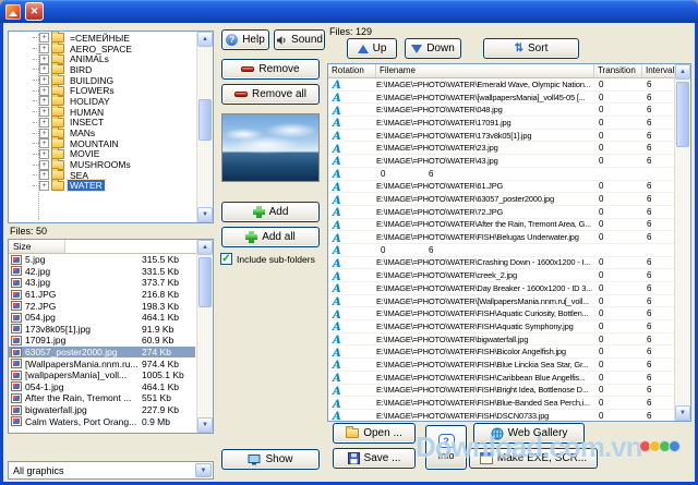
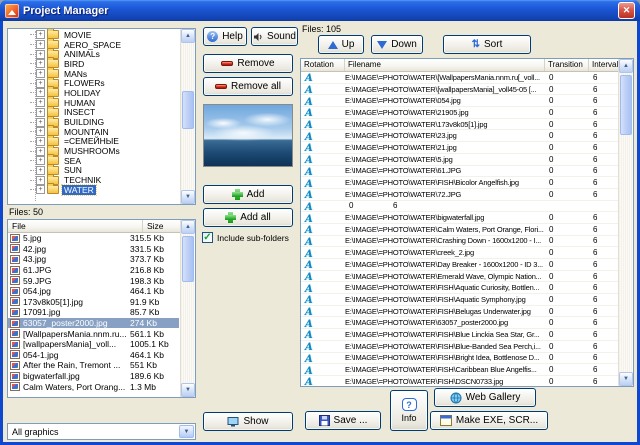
+ Project Manager
  ✕
- =СЕМЕЙНЫЕ
+ MOVIE
  AERO_SPACE
  ANIMALs
  BIRD
- BUILDING
+ MANs
  FLOWERs
  HOLIDAY
  HUMAN
  INSECT
- MANs
+ BUILDING
  MOUNTAIN
- MOVIE
+ =СЕМЕЙНЫЕ
  MUSHROOMs
  SEA
+ SUN
+ TECHNIK
  WATER
  Files: 50
+ File
  Size
  5.jpg
  315.5 Kb
  42.jpg
  331.5 Kb
  43.jpg
  373.7 Kb
  61.JPG
  216.8 Kb
- 72.JPG
+ 59.JPG
  198.3 Kb
  054.jpg
  464.1 Kb
  173v8k05[1].jpg
  91.9 Kb
  17091.jpg
- 60.9 Kb
+ 85.7 Kb
  63057_poster2000.jpg
  274 Kb
  [WallpapersMania.nnm.ru...
- 974.4 Kb
+ 561.1 Kb
  [wallpapersMania]_voll...
  1005.1 Kb
  054-1.jpg
  464.1 Kb
  After the Rain, Tremont ...
  551 Kb
  bigwaterfall.jpg
- 227.9 Kb
+ 189.6 Kb
  Calm Waters, Port Orang...
- 0.9 Mb
+ 1.3 Mb
  All graphics
  ?
  Help
  Sound
  Remove
  Remove all
  Add
  Add all
  ✓
  Include sub-folders
  Show
- Files: 129
+ Files: 105
  Up
  Down
  ⇅
  Sort
  Rotation
  Filename
  Transition
  Interva
  A
- E:\IMAGE\=PHOTO\WATER\Emerald Wave, Olympic Nation...
+ E:\IMAGE\=PHOTO\WATER\[WallpapersMania.nnm.ru[_voll...
  0
  6
  A
  E:\IMAGE\=PHOTO\WATER\[wallpapersMania]_voll45-05 [...
  0
  6
  A
- E:\IMAGE\=PHOTO\WATER\048.jpg
+ E:\IMAGE\=PHOTO\WATER\054.jpg
  0
  6
  A
- E:\IMAGE\=PHOTO\WATER\17091.jpg
+ E:\IMAGE\=PHOTO\WATER\21905.jpg
  0
  6
  A
  E:\IMAGE\=PHOTO\WATER\173v8k05[1].jpg
  0
  6
  A
  E:\IMAGE\=PHOTO\WATER\23.jpg
  0
  6
  A
- E:\IMAGE\=PHOTO\WATER\43.jpg
+ E:\IMAGE\=PHOTO\WATER\21.jpg
  0
  6
  A
+ E:\IMAGE\=PHOTO\WATER\5.jpg
  0
  6
  A
  E:\IMAGE\=PHOTO\WATER\61.JPG
  0
  6
  A
- E:\IMAGE\=PHOTO\WATER\63057_poster2000.jpg
+ E:\IMAGE\=PHOTO\WATER\FISH\Bicolor Angelfish.jpg
  0
  6
  A
  E:\IMAGE\=PHOTO\WATER\72.JPG
  0
  6
  A
- E:\IMAGE\=PHOTO\WATER\After the Rain, Tremont Area, G...
  0
  6
  A
- E:\IMAGE\=PHOTO\WATER\FISH\Belugas Underwater.jpg
+ E:\IMAGE\=PHOTO\WATER\bigwaterfall.jpg
  0
  6
  A
+ E:\IMAGE\=PHOTO\WATER\Calm Waters, Port Orange, Flori...
  0
  6
  A
  E:\IMAGE\=PHOTO\WATER\Crashing Down - 1600x1200 - I...
  0
  6
  A
  E:\IMAGE\=PHOTO\WATER\creek_2.jpg
  0
  6
  A
  E:\IMAGE\=PHOTO\WATER\Day Breaker - 1600x1200 - ID 3...
  0
  6
  A
- E:\IMAGE\=PHOTO\WATER\[WallpapersMania.nnm.ru[_voll...
+ E:\IMAGE\=PHOTO\WATER\Emerald Wave, Olympic Nation...
  0
  6
  A
  E:\IMAGE\=PHOTO\WATER\FISH\Aquatic Curiosity, Bottlen...
  0
  6
  A
  E:\IMAGE\=PHOTO\WATER\FISH\Aquatic Symphony.jpg
  0
  6
  A
- E:\IMAGE\=PHOTO\WATER\bigwaterfall.jpg
+ E:\IMAGE\=PHOTO\WATER\FISH\Belugas Underwater.jpg
  0
  6
  A
- E:\IMAGE\=PHOTO\WATER\FISH\Bicolor Angelfish.jpg
+ E:\IMAGE\=PHOTO\WATER\63057_poster2000.jpg
  0
  6
  A
  E:\IMAGE\=PHOTO\WATER\FISH\Blue Linckia Sea Star, Gr...
  0
  6
  A
- E:\IMAGE\=PHOTO\WATER\FISH\Caribbean Blue Angelfis...
+ E:\IMAGE\=PHOTO\WATER\FISH\Blue-Banded Sea Perch,i...
  0
  6
  A
  E:\IMAGE\=PHOTO\WATER\FISH\Bright Idea, Bottlenose D...
  0
  6
  A
- E:\IMAGE\=PHOTO\WATER\FISH\Blue-Banded Sea Perch,i...
+ E:\IMAGE\=PHOTO\WATER\FISH\Caribbean Blue Angelfis...
  0
  6
  A
  E:\IMAGE\=PHOTO\WATER\FISH\DSCN0733.jpg
  0
  6
- Open ...
  Save ...
  ?
  Info
  Web Gallery
  Make EXE, SCR...
- Download.com.vn
